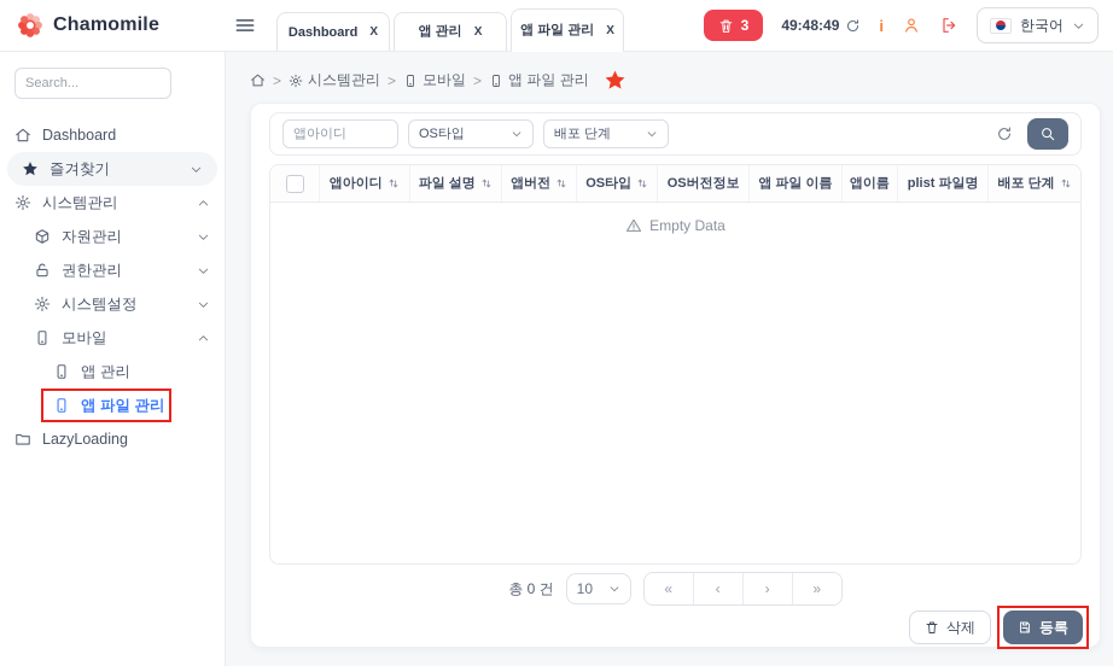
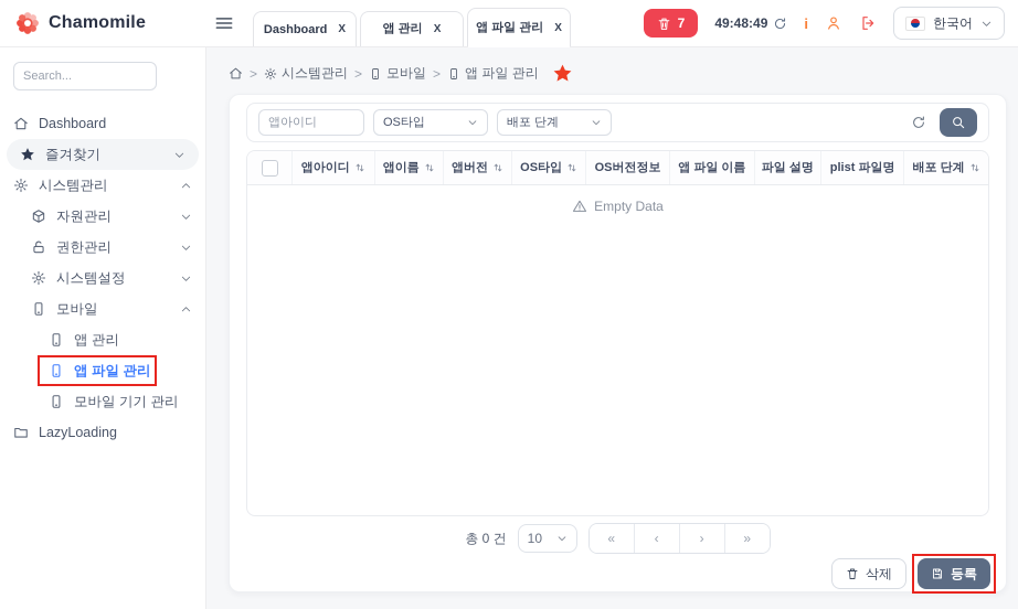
  Chamomile
  Dashboard
  X
  앱 관리
  X
  앱 파일 관리
  X
- 3
+ 7
  49:48:49
  i
  한국어
  Search...
  Dashboard
  즐겨찾기
  시스템관리
  자원관리
  권한관리
  시스템설정
  모바일
  앱 관리
  앱 파일 관리
+ 모바일 기기 관리
  LazyLoading
  >
  시스템관리
  >
  모바일
  >
  앱 파일 관리
  앱아이디
  OS타입
  배포 단계
  앱아이디
- 파일 설명
+ 앱이름
  앱버전
  OS타입
  OS버전정보
  앱 파일 이름
- 앱이름
+ 파일 설명
  plist 파일명
  배포 단계
  Empty Data
  총 0 건
  10
  «
  ‹
  ›
  »
  삭제
  등록
